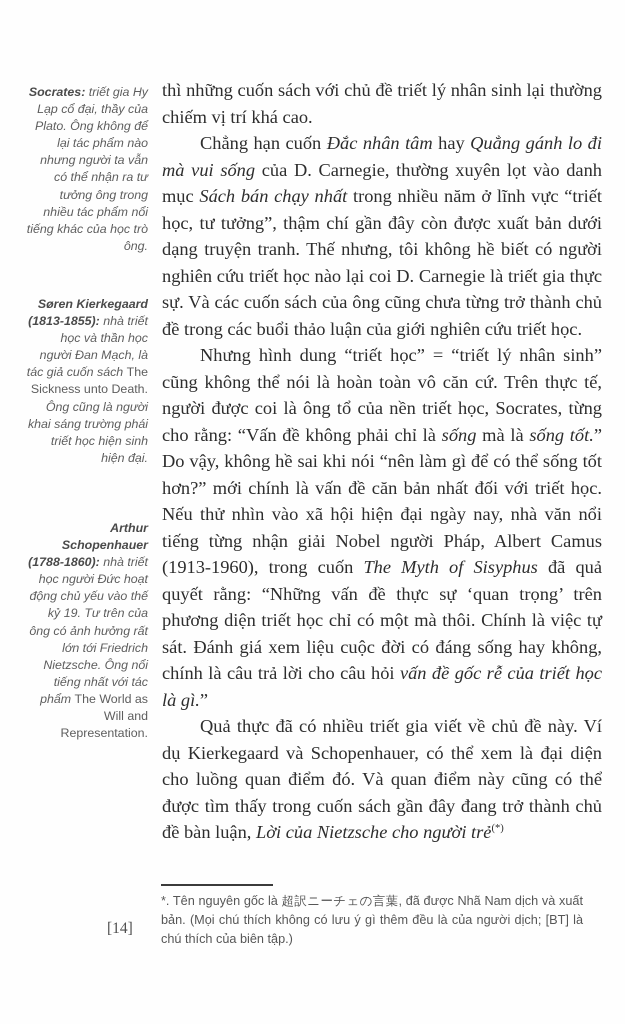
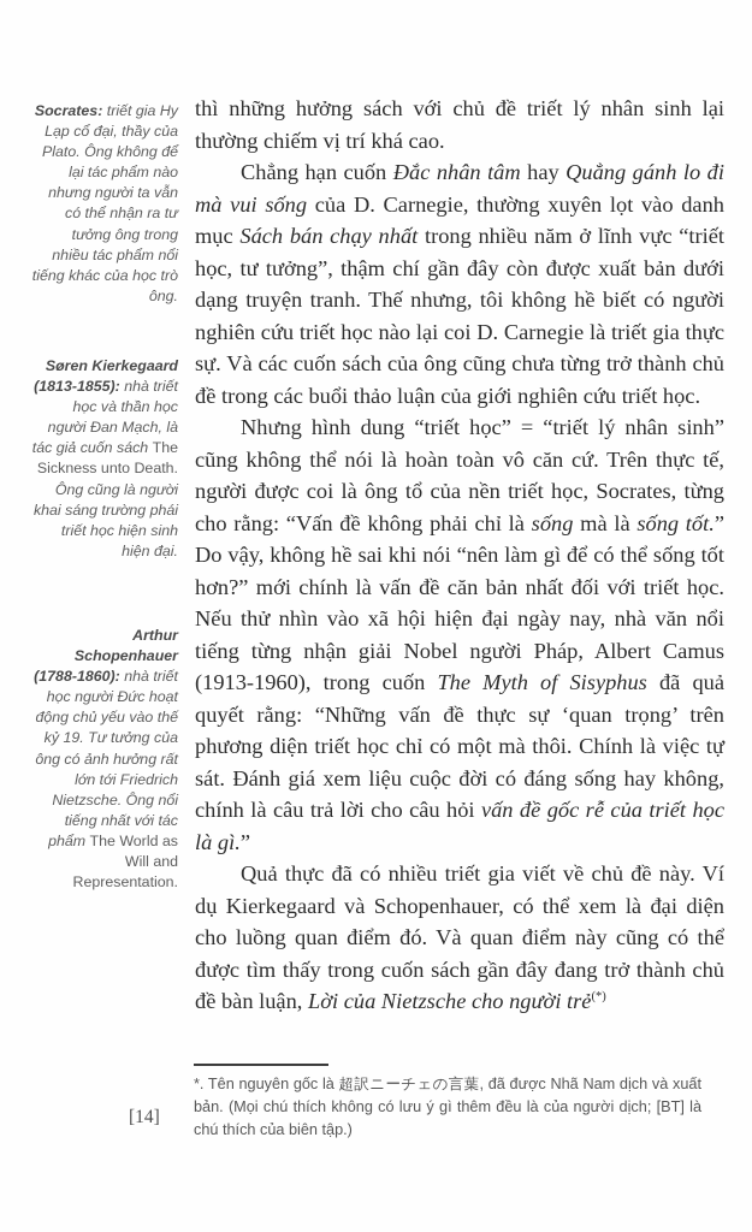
  Socrates: triết gia Hy Lạp cổ đại, thầy của Plato. Ông không để lại tác phẩm nào nhưng người ta vẫn có thể nhận ra tư tưởng ông trong nhiều tác phẩm nổi tiếng khác của học trò ông.
  Søren Kierkegaard (1813-1855): nhà triết học và thần học người Đan Mạch, là tác giả cuốn sách The Sickness unto Death. Ông cũng là người khai sáng trường phái triết học hiện sinh hiện đại.
- Arthur Schopenhauer (1788-1860): nhà triết học người Đức hoạt động chủ yếu vào thế kỷ 19. Tư trên của ông có ảnh hưởng rất lớn tới Friedrich Nietzsche. Ông nổi tiếng nhất với tác phẩm The World as Will and Representation.
+ Arthur Schopenhauer (1788-1860): nhà triết học người Đức hoạt động chủ yếu vào thế kỷ 19. Tư tưởng của ông có ảnh hưởng rất lớn tới Friedrich Nietzsche. Ông nổi tiếng nhất với tác phẩm The World as Will and Representation.
- thì những cuốn sách với chủ đề triết lý nhân sinh lại thường chiếm vị trí khá cao.
+ thì những hưởng sách với chủ đề triết lý nhân sinh lại thường chiếm vị trí khá cao.
  Chẳng hạn cuốn Đắc nhân tâm hay Quẳng gánh lo đi mà vui sống của D. Carnegie, thường xuyên lọt vào danh mục Sách bán chạy nhất trong nhiều năm ở lĩnh vực “triết học, tư tưởng”, thậm chí gần đây còn được xuất bản dưới dạng truyện tranh. Thế nhưng, tôi không hề biết có người nghiên cứu triết học nào lại coi D. Carnegie là triết gia thực sự. Và các cuốn sách của ông cũng chưa từng trở thành chủ đề trong các buổi thảo luận của giới nghiên cứu triết học.
  Nhưng hình dung “triết học” = “triết lý nhân sinh” cũng không thể nói là hoàn toàn vô căn cứ. Trên thực tế, người được coi là ông tổ của nền triết học, Socrates, từng cho rằng: “Vấn đề không phải chỉ là sống mà là sống tốt.” Do vậy, không hề sai khi nói “nên làm gì để có thể sống tốt hơn?” mới chính là vấn đề căn bản nhất đối với triết học. Nếu thử nhìn vào xã hội hiện đại ngày nay, nhà văn nổi tiếng từng nhận giải Nobel người Pháp, Albert Camus (1913-1960), trong cuốn The Myth of Sisyphus đã quả quyết rằng: “Những vấn đề thực sự ‘quan trọng’ trên phương diện triết học chỉ có một mà thôi. Chính là việc tự sát. Đánh giá xem liệu cuộc đời có đáng sống hay không, chính là câu trả lời cho câu hỏi vấn đề gốc rễ của triết học là gì.”
  Quả thực đã có nhiều triết gia viết về chủ đề này. Ví dụ Kierkegaard và Schopenhauer, có thể xem là đại diện cho luồng quan điểm đó. Và quan điểm này cũng có thể được tìm thấy trong cuốn sách gần đây đang trở thành chủ đề bàn luận, Lời của Nietzsche cho người trẻ(*)
  *. Tên nguyên gốc là 超訳ニーチェの言葉, đã được Nhã Nam dịch và xuất bản. (Mọi chú thích không có lưu ý gì thêm đều là của người dịch; [BT] là chú thích của biên tập.)
  [14]
